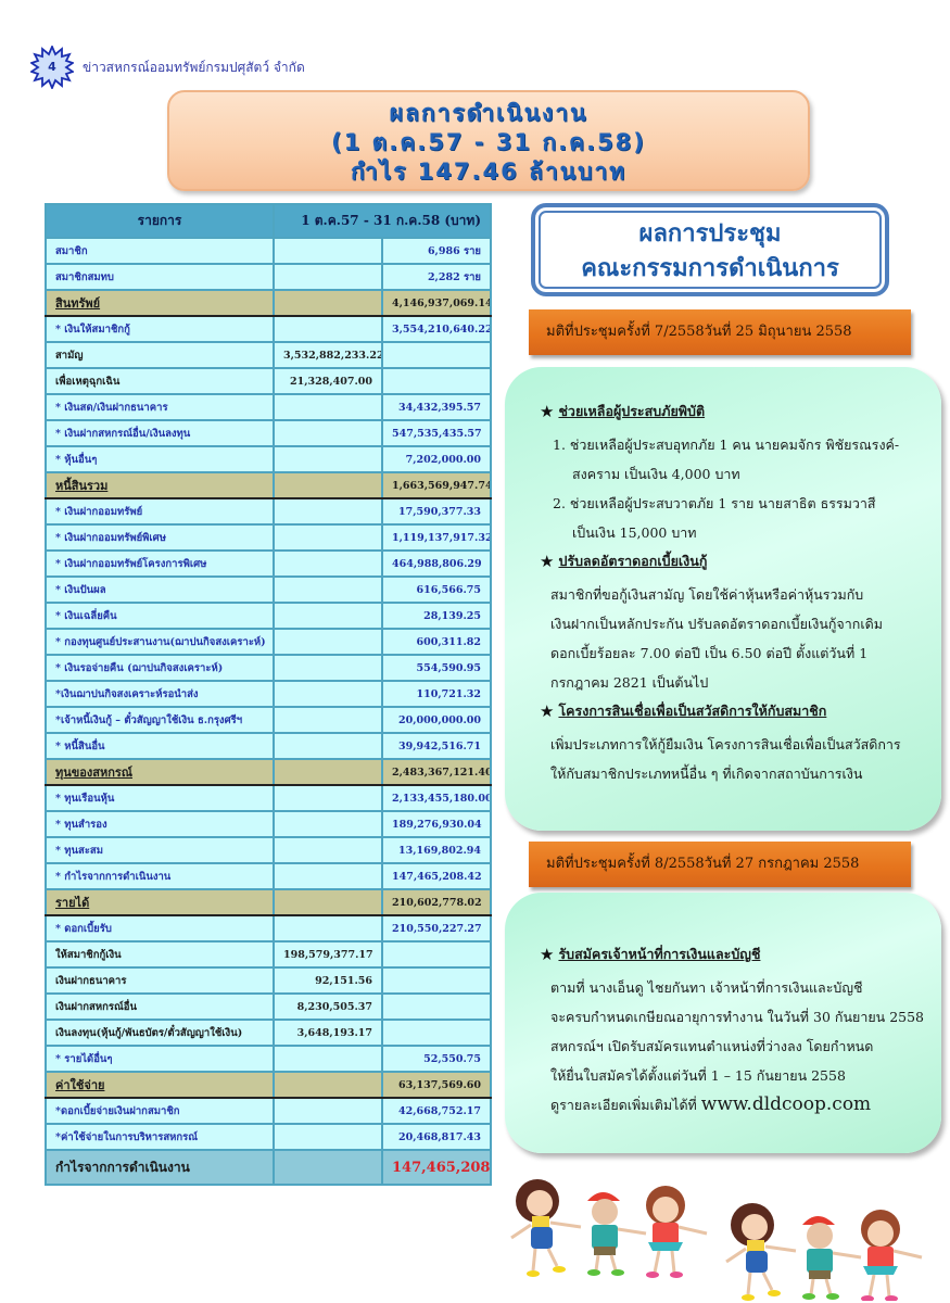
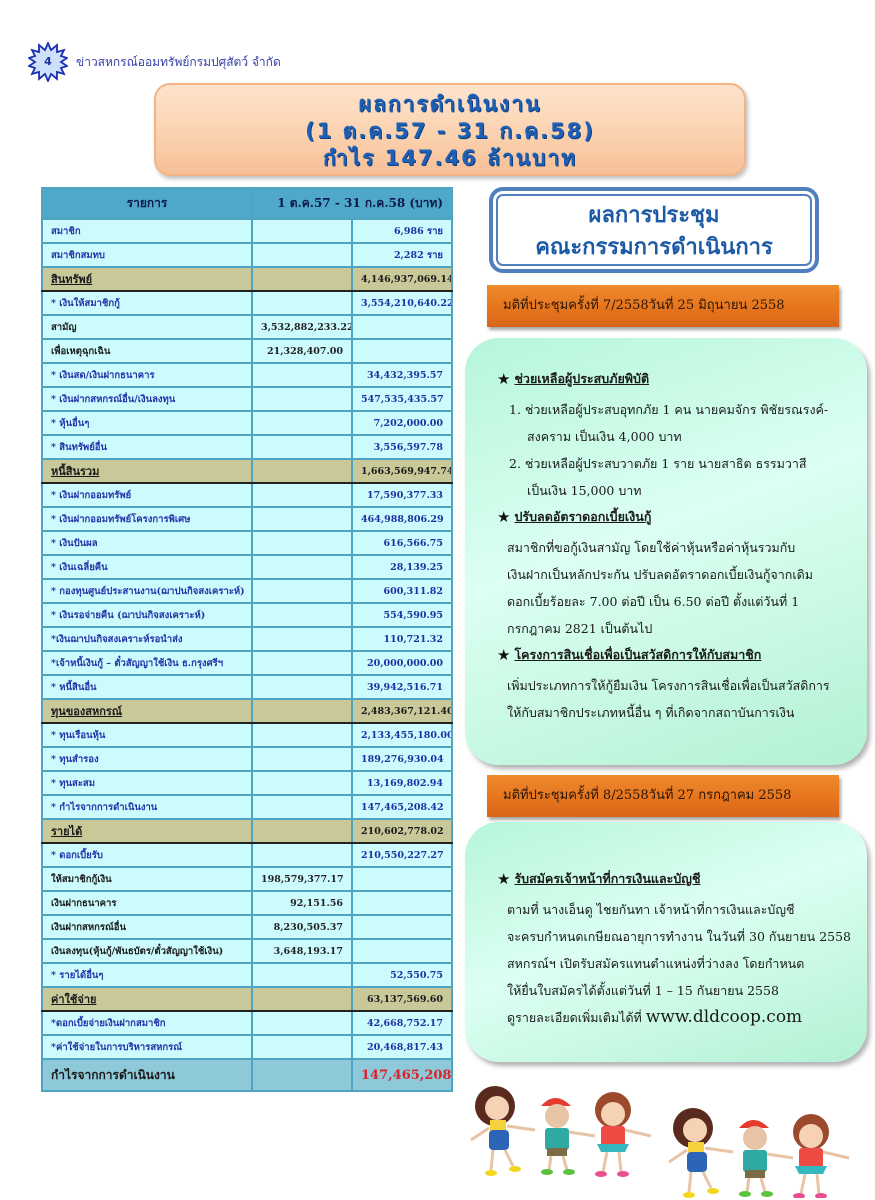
  4
  ข่าวสหกรณ์ออมทรัพย์กรมปศุสัตว์ จำกัด
  ผลการดำเนินงาน
  (1 ต.ค.57 - 31 ก.ค.58)
  กำไร 147.46 ล้านบาท
  รายการ	1 ต.ค.57 - 31 ก.ค.58 (บาท)
  สมาชิก		6,986 ราย
  สมาชิกสมทบ		2,282 ราย
  สินทรัพย์		4,146,937,069.14
  * เงินให้สมาชิกกู้		3,554,210,640.22
  สามัญ	3,532,882,233.22
  เพื่อเหตุฉุกเฉิน	21,328,407.00
  * เงินสด/เงินฝากธนาคาร		34,432,395.57
  * เงินฝากสหกรณ์อื่น/เงินลงทุน		547,535,435.57
  * หุ้นอื่นๆ		7,202,000.00
+ * สินทรัพย์อื่น		3,556,597.78
  หนี้สินรวม		1,663,569,947.74
  * เงินฝากออมทรัพย์		17,590,377.33
- * เงินฝากออมทรัพย์พิเศษ		1,119,137,917.32
  * เงินฝากออมทรัพย์โครงการพิเศษ		464,988,806.29
  * เงินปันผล		616,566.75
  * เงินเฉลี่ยคืน		28,139.25
  * กองทุนศูนย์ประสานงาน(ฌาปนกิจสงเคราะห์)		600,311.82
  * เงินรอจ่ายคืน (ฌาปนกิจสงเคราะห์)		554,590.95
  *เงินฌาปนกิจสงเคราะห์รอนำส่ง		110,721.32
  *เจ้าหนี้เงินกู้ – ตั๋วสัญญาใช้เงิน ธ.กรุงศรีฯ		20,000,000.00
  * หนี้สินอื่น		39,942,516.71
  ทุนของสหกรณ์		2,483,367,121.40
  * ทุนเรือนหุ้น		2,133,455,180.00
  * ทุนสำรอง		189,276,930.04
  * ทุนสะสม		13,169,802.94
  * กำไรจากการดำเนินงาน		147,465,208.42
  รายได้		210,602,778.02
  * ดอกเบี้ยรับ		210,550,227.27
  ให้สมาชิกกู้เงิน	198,579,377.17
  เงินฝากธนาคาร	92,151.56
  เงินฝากสหกรณ์อื่น	8,230,505.37
  เงินลงทุน(หุ้นกู้/พันธบัตร/ตั๋วสัญญาใช้เงิน)	3,648,193.17
  * รายได้อื่นๆ		52,550.75
  ค่าใช้จ่าย		63,137,569.60
  *ดอกเบี้ยจ่ายเงินฝากสมาชิก		42,668,752.17
  *ค่าใช้จ่ายในการบริหารสหกรณ์		20,468,817.43
  กำไรจากการดำเนินงาน		147,465,208
  ผลการประชุม
  คณะกรรมการดำเนินการ
  มติที่ประชุมครั้งที่ 7/2558วันที่ 25 มิถุนายน 2558
  ★
  ช่วยเหลือผู้ประสบภัยพิบัติ
  1. ช่วยเหลือผู้ประสบอุทกภัย 1 คน นายคมจักร พิชัยรณรงค์-
  สงคราม เป็นเงิน 4,000 บาท
  2. ช่วยเหลือผู้ประสบวาตภัย 1 ราย นายสาธิต ธรรมวาสี
  เป็นเงิน 15,000 บาท
  ★
  ปรับลดอัตราดอกเบี้ยเงินกู้
  สมาชิกที่ขอกู้เงินสามัญ โดยใช้ค่าหุ้นหรือค่าหุ้นรวมกับ
  เงินฝากเป็นหลักประกัน ปรับลดอัตราดอกเบี้ยเงินกู้จากเดิม
  ดอกเบี้ยร้อยละ 7.00 ต่อปี เป็น 6.50 ต่อปี ตั้งแต่วันที่ 1
  กรกฎาคม 2821 เป็นต้นไป
  ★
  โครงการสินเชื่อเพื่อเป็นสวัสดิการให้กับสมาชิก
  เพิ่มประเภทการให้กู้ยืมเงิน โครงการสินเชื่อเพื่อเป็นสวัสดิการ
  ให้กับสมาชิกประเภทหนี้อื่น ๆ ที่เกิดจากสถาบันการเงิน
  มติที่ประชุมครั้งที่ 8/2558วันที่ 27 กรกฎาคม 2558
  ★
  รับสมัครเจ้าหน้าที่การเงินและบัญชี
  ตามที่ นางเอ็นดู ไชยกันทา เจ้าหน้าที่การเงินและบัญชี
  จะครบกำหนดเกษียณอายุการทำงาน ในวันที่ 30 กันยายน 2558
  สหกรณ์ฯ เปิดรับสมัครแทนตำแหน่งที่ว่างลง โดยกำหนด
  ให้ยื่นใบสมัครได้ตั้งแต่วันที่ 1 – 15 กันยายน 2558
  ดูรายละเอียดเพิ่มเติมได้ที่ www.dldcoop.com
